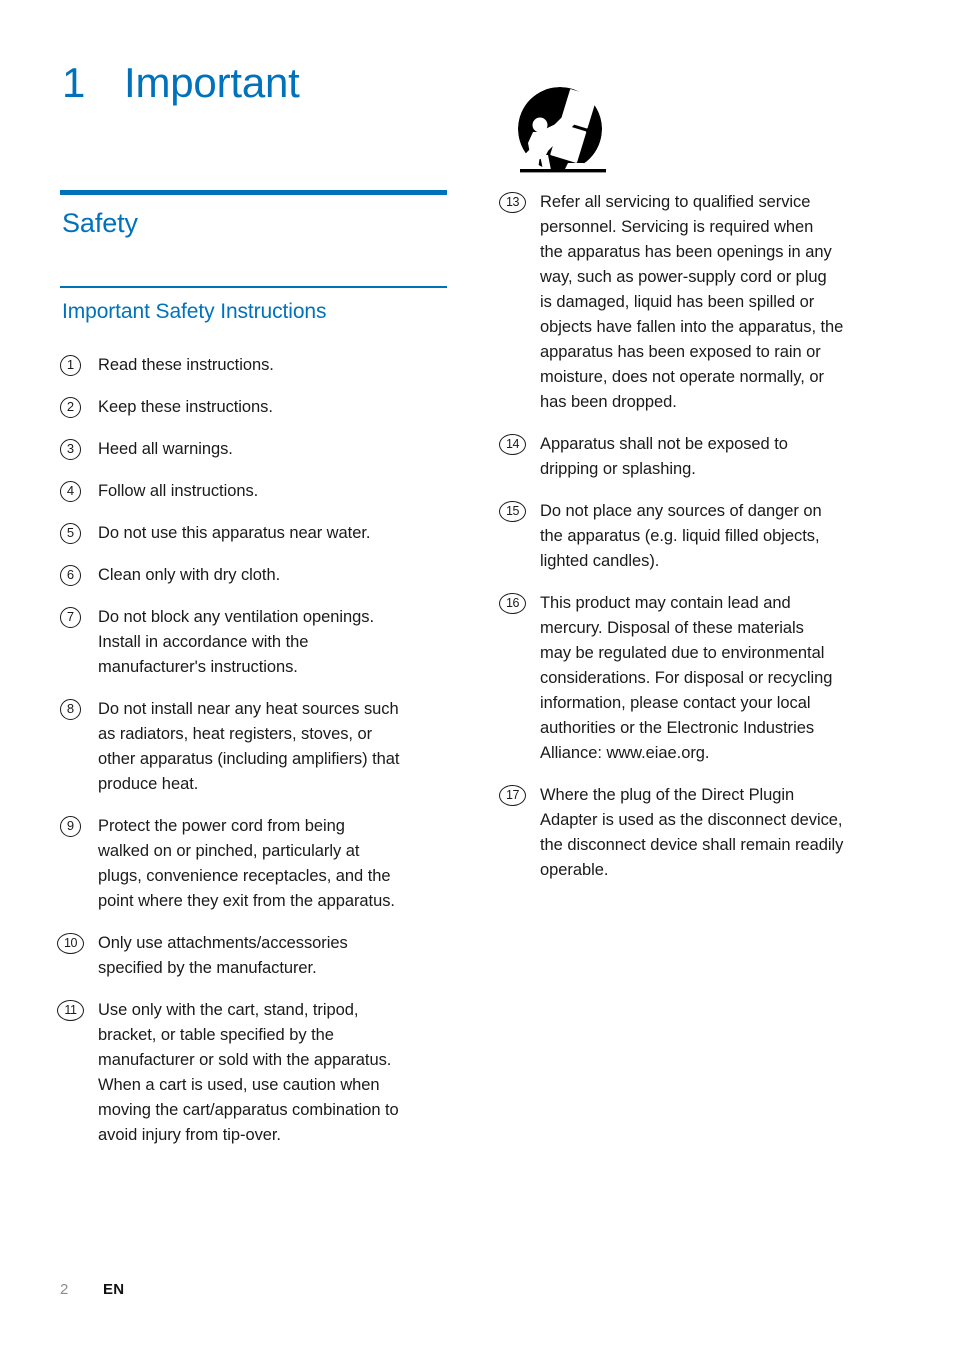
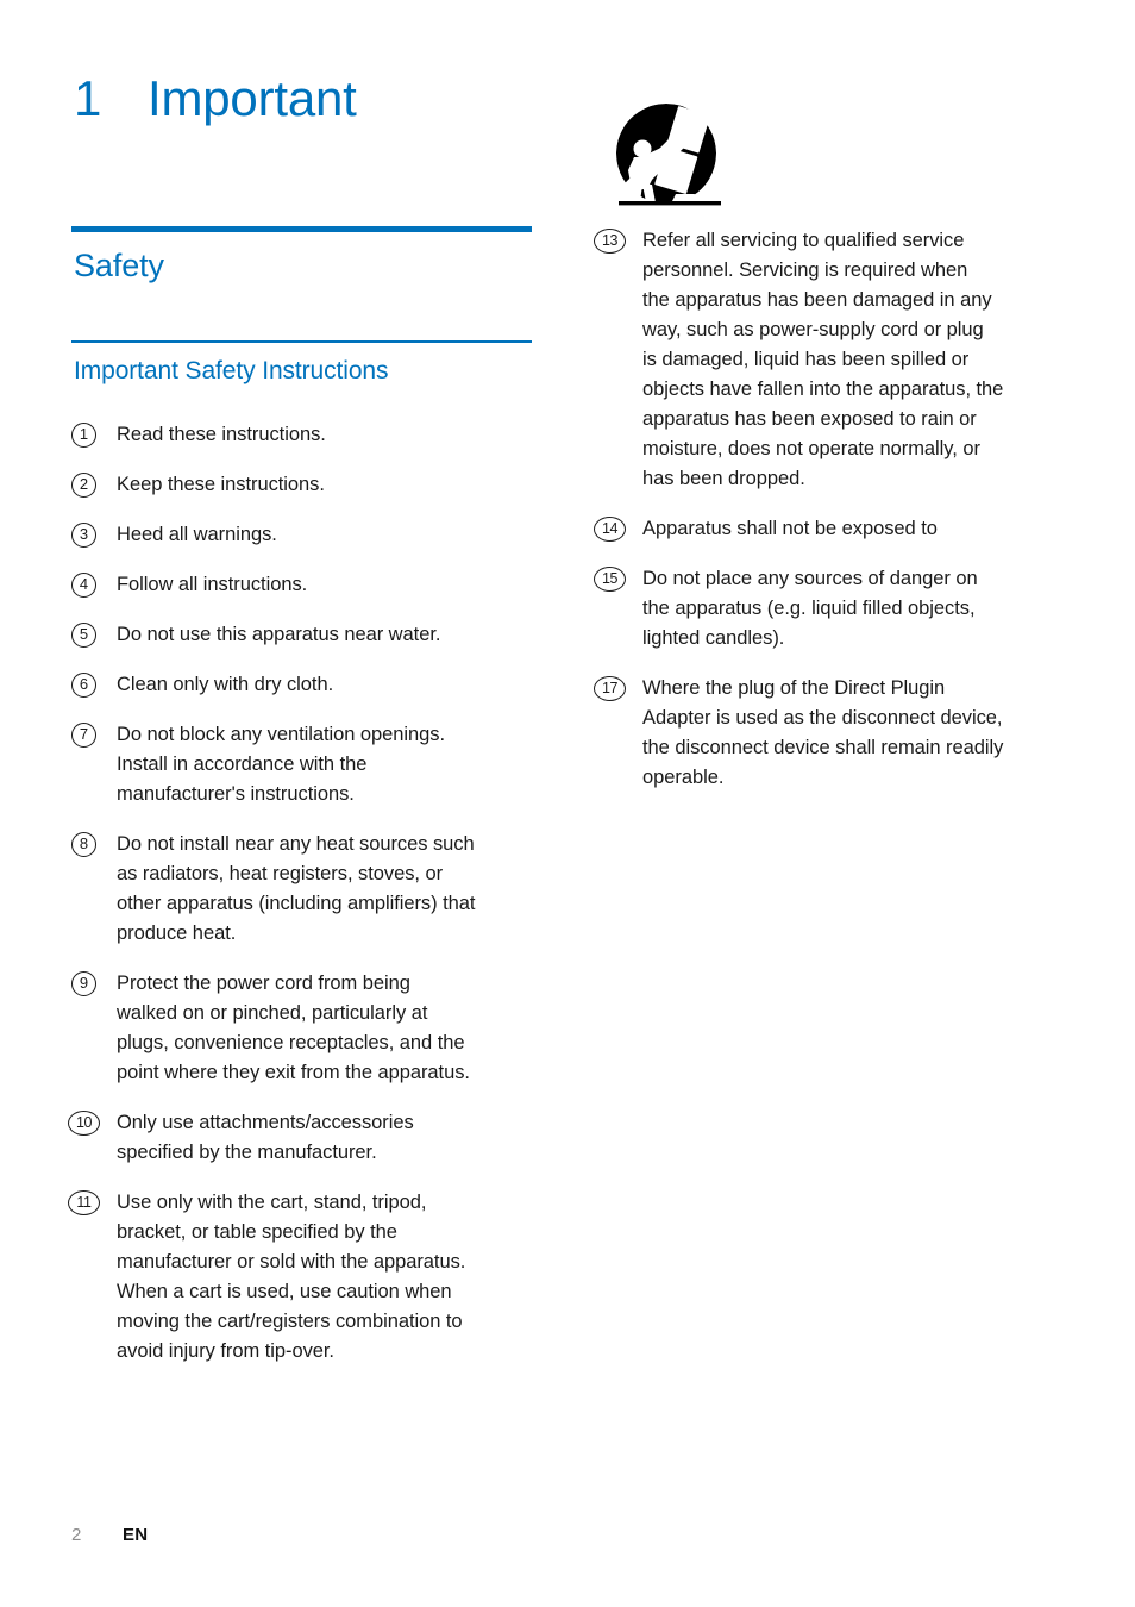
  1
  Important
  Safety
  Important Safety Instructions
  1
  Read these instructions.
  2
  Keep these instructions.
  3
  Heed all warnings.
  4
  Follow all instructions.
  5
  Do not use this apparatus near water.
  6
  Clean only with dry cloth.
  7
  Do not block any ventilation openings.
  Install in accordance with the
  manufacturer's instructions.
  8
  Do not install near any heat sources such
  as radiators, heat registers, stoves, or
  other apparatus (including amplifiers) that
  produce heat.
  9
  Protect the power cord from being
  walked on or pinched, particularly at
  plugs, convenience receptacles, and the
  point where they exit from the apparatus.
  10
  Only use attachments/accessories
  specified by the manufacturer.
  11
  Use only with the cart, stand, tripod,
  bracket, or table specified by the
  manufacturer or sold with the apparatus.
  When a cart is used, use caution when
- moving the cart/apparatus combination to
+ moving the cart/registers combination to
  avoid injury from tip-over.
  13
  Refer all servicing to qualified service
  personnel. Servicing is required when
- the apparatus has been openings in any
+ the apparatus has been damaged in any
  way, such as power-supply cord or plug
  is damaged, liquid has been spilled or
  objects have fallen into the apparatus, the
  apparatus has been exposed to rain or
  moisture, does not operate normally, or
  has been dropped.
  14
  Apparatus shall not be exposed to
- dripping or splashing.
  15
  Do not place any sources of danger on
  the apparatus (e.g. liquid filled objects,
  lighted candles).
- 16
- This product may contain lead and
- mercury. Disposal of these materials
- may be regulated due to environmental
- considerations. For disposal or recycling
- information, please contact your local
- authorities or the Electronic Industries
- Alliance: www.eiae.org.
  17
  Where the plug of the Direct Plugin
  Adapter is used as the disconnect device,
  the disconnect device shall remain readily
  operable.
  2
  EN
